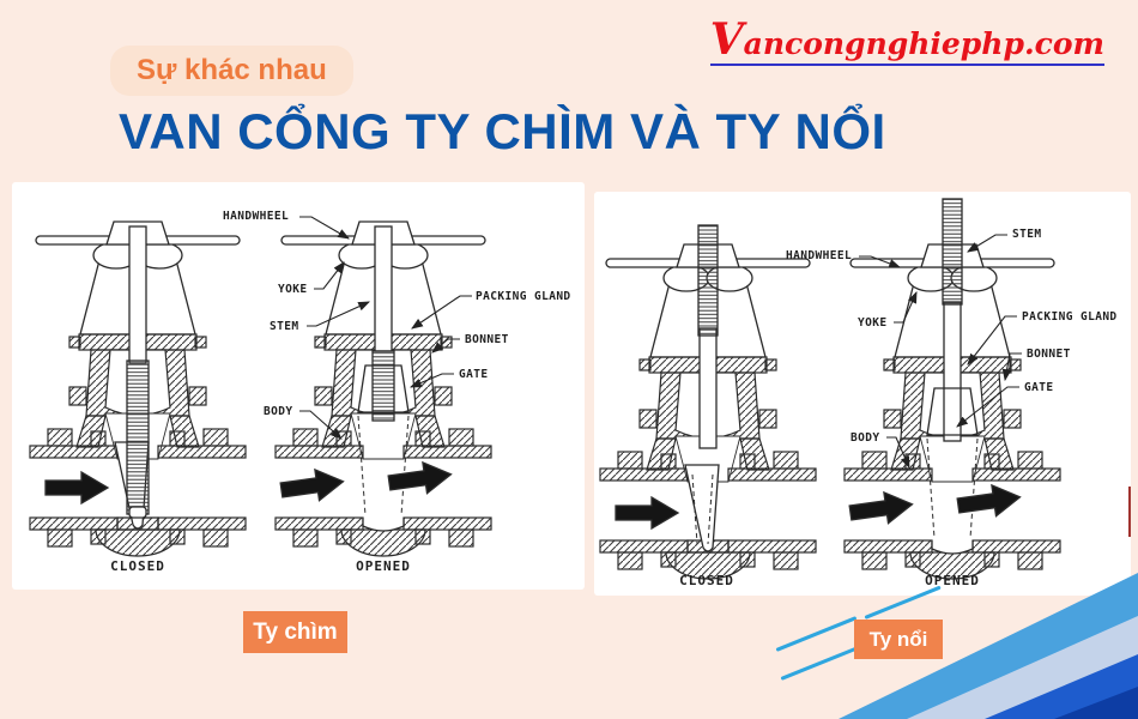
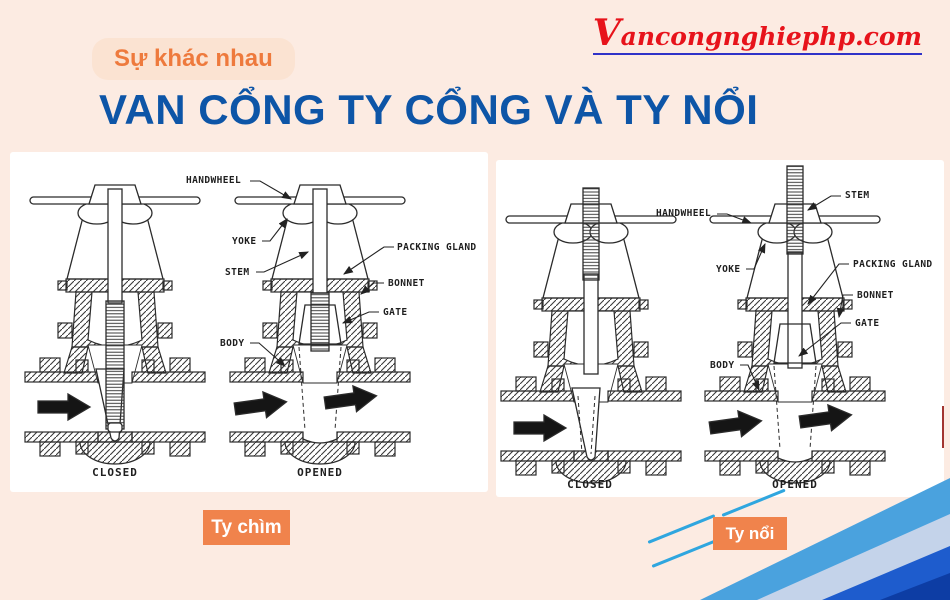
  Sự khác nhau
- VAN CỔNG TY CHÌM VÀ TY NỔI
+ VAN CỔNG TY CỔNG VÀ TY NỔI
  Vancongnghiephp.com
  HANDWHEEL
  YOKE
  STEM
  PACKING GLAND
  BONNET
  GATE
  BODY
  CLOSED
  OPENED
  STEM
  HANDWHEEL
  YOKE
  PACKING GLAND
  BONNET
  GATE
  BODY
  CLOSED
  OPENED
  Ty chìm
  Ty nổi
